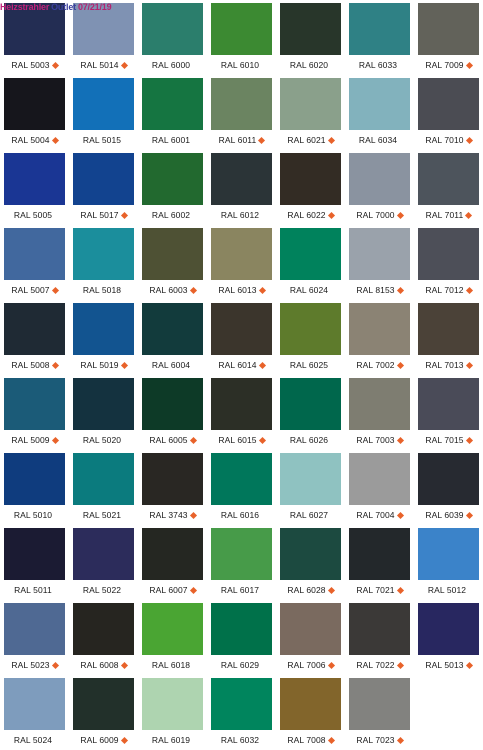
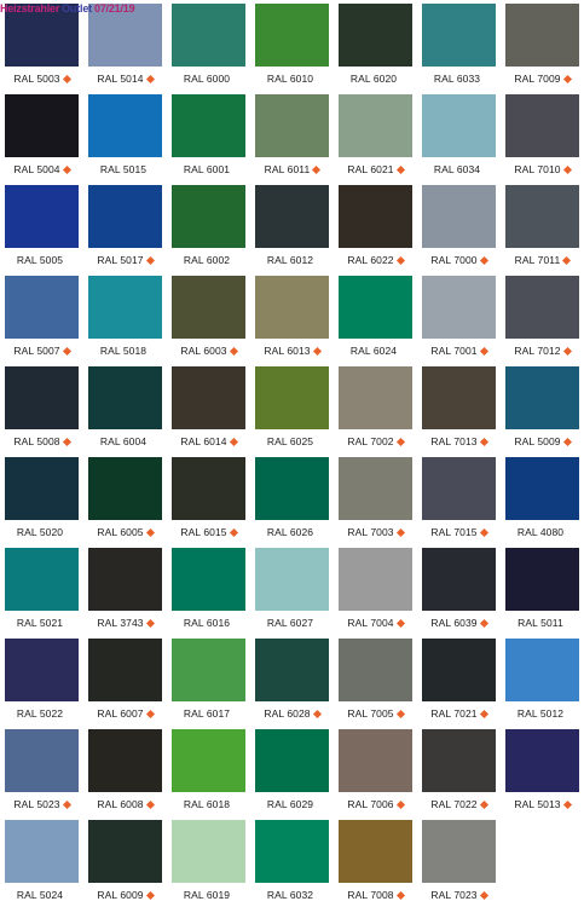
  Heizstrahler
  Outlet
  07/21/19
  RAL 5003
  RAL 5014
  RAL 6000
  RAL 6010
  RAL 6020
  RAL 6033
  RAL 7009
  RAL 5004
  RAL 5015
  RAL 6001
  RAL 6011
  RAL 6021
  RAL 6034
  RAL 7010
  RAL 5005
  RAL 5017
  RAL 6002
  RAL 6012
  RAL 6022
  RAL 7000
  RAL 7011
  RAL 5007
  RAL 5018
  RAL 6003
  RAL 6013
  RAL 6024
- RAL 8153
+ RAL 7001
  RAL 7012
  RAL 5008
- RAL 5019
  RAL 6004
  RAL 6014
  RAL 6025
  RAL 7002
  RAL 7013
  RAL 5009
  RAL 5020
  RAL 6005
  RAL 6015
  RAL 6026
  RAL 7003
  RAL 7015
- RAL 5010
+ RAL 4080
  RAL 5021
  RAL 3743
  RAL 6016
  RAL 6027
  RAL 7004
  RAL 6039
  RAL 5011
  RAL 5022
  RAL 6007
  RAL 6017
  RAL 6028
+ RAL 7005
  RAL 7021
  RAL 5012
  RAL 5023
  RAL 6008
  RAL 6018
  RAL 6029
  RAL 7006
  RAL 7022
  RAL 5013
  RAL 5024
  RAL 6009
  RAL 6019
  RAL 6032
  RAL 7008
  RAL 7023
